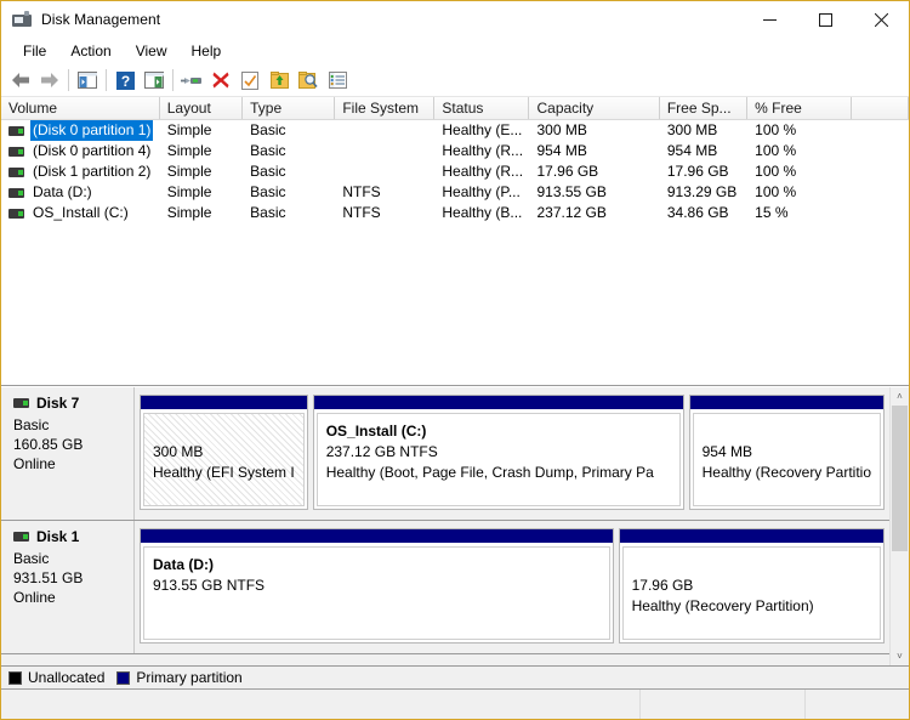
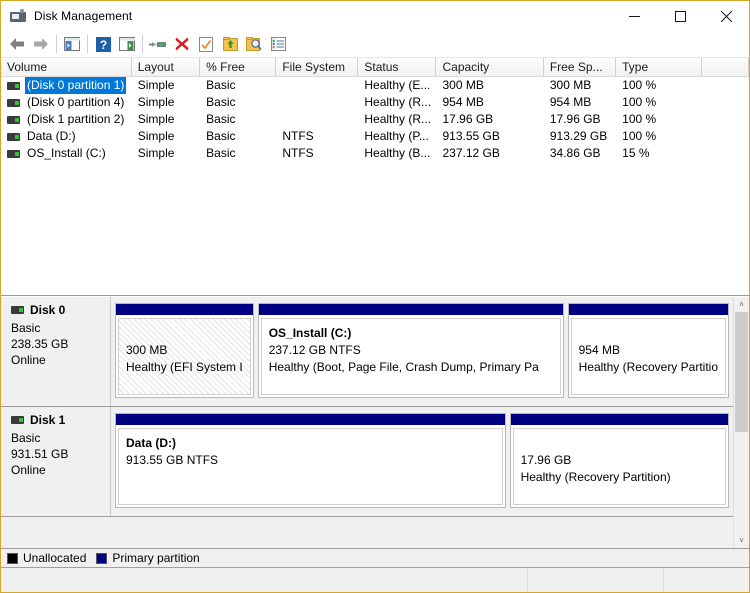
  Disk Management
- File
- Action
- View
- Help
  ?
  Volume
  Layout
- Type
+ % Free
  File System
  Status
  Capacity
  Free Sp...
- % Free
+ Type
  (Disk 0 partition 1)
  Simple
  Basic
  Healthy (E...
  300 MB
  300 MB
  100 %
  (Disk 0 partition 4)
  Simple
  Basic
  Healthy (R...
  954 MB
  954 MB
  100 %
  (Disk 1 partition 2)
  Simple
  Basic
  Healthy (R...
  17.96 GB
  17.96 GB
  100 %
  Data (D:)
  Simple
  Basic
  NTFS
  Healthy (P...
  913.55 GB
  913.29 GB
  100 %
  OS_Install (C:)
  Simple
  Basic
  NTFS
  Healthy (B...
  237.12 GB
  34.86 GB
  15 %
- Disk 7
+ Disk 0
  Basic
- 160.85 GB
+ 238.35 GB
  Online
  300 MB
  Healthy (EFI System I
  OS_Install (C:)
  237.12 GB NTFS
  Healthy (Boot, Page File, Crash Dump, Primary Pa
  954 MB
  Healthy (Recovery Partitio
  Disk 1
  Basic
  931.51 GB
  Online
  Data (D:)
  913.55 GB NTFS
  17.96 GB
  Healthy (Recovery Partition)
  ˄
  ˅
  Unallocated
  Primary partition
